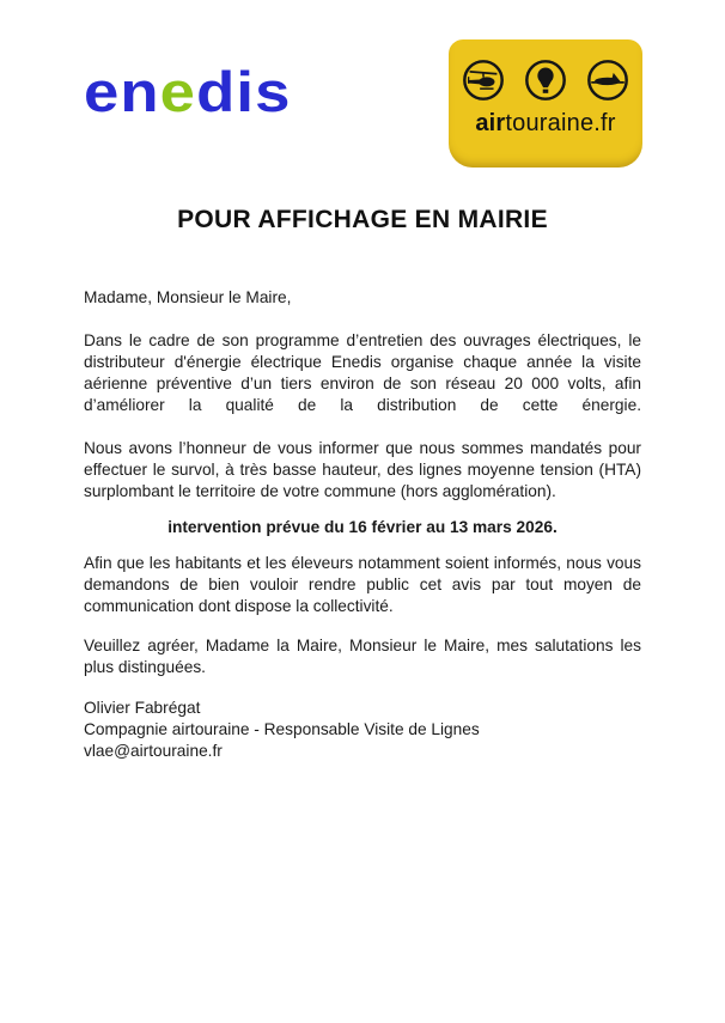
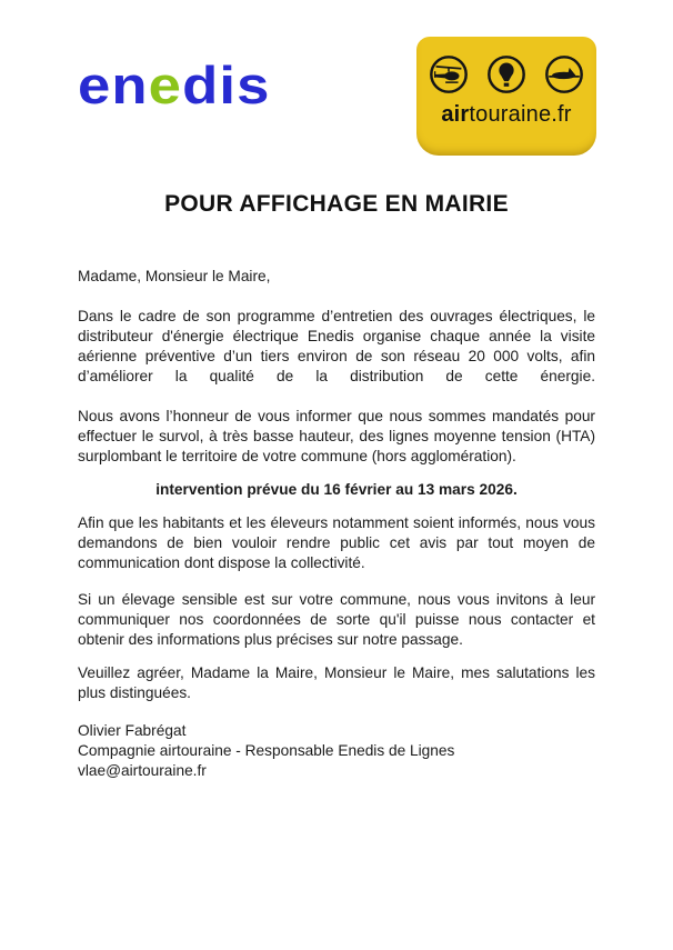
  enedis
  airtouraine.fr
  POUR AFFICHAGE EN MAIRIE
  Madame, Monsieur le Maire,
  Dans le cadre de son programme d’entretien des ouvrages électriques, le distributeur d'énergie électrique Enedis organise chaque année la visite aérienne préventive d’un tiers environ de son réseau 20 000 volts, afin d’améliorer la qualité de la distribution de cette énergie.
  Nous avons l’honneur de vous informer que nous sommes mandatés pour effectuer le survol, à très basse hauteur, des lignes moyenne tension (HTA) surplombant le territoire de votre commune (hors agglomération).
  intervention prévue du 16 février au 13 mars 2026.
  Afin que les habitants et les éleveurs notamment soient informés, nous vous demandons de bien vouloir rendre public cet avis par tout moyen de communication dont dispose la collectivité.
+ Si un élevage sensible est sur votre commune, nous vous invitons à leur communiquer nos coordonnées de sorte qu'il puisse nous contacter et obtenir des informations plus précises sur notre passage.
  Veuillez agréer, Madame la Maire, Monsieur le Maire, mes salutations les plus distinguées.
  Olivier Fabrégat
- Compagnie airtouraine - Responsable Visite de Lignes
+ Compagnie airtouraine - Responsable Enedis de Lignes
  vlae@airtouraine.fr
